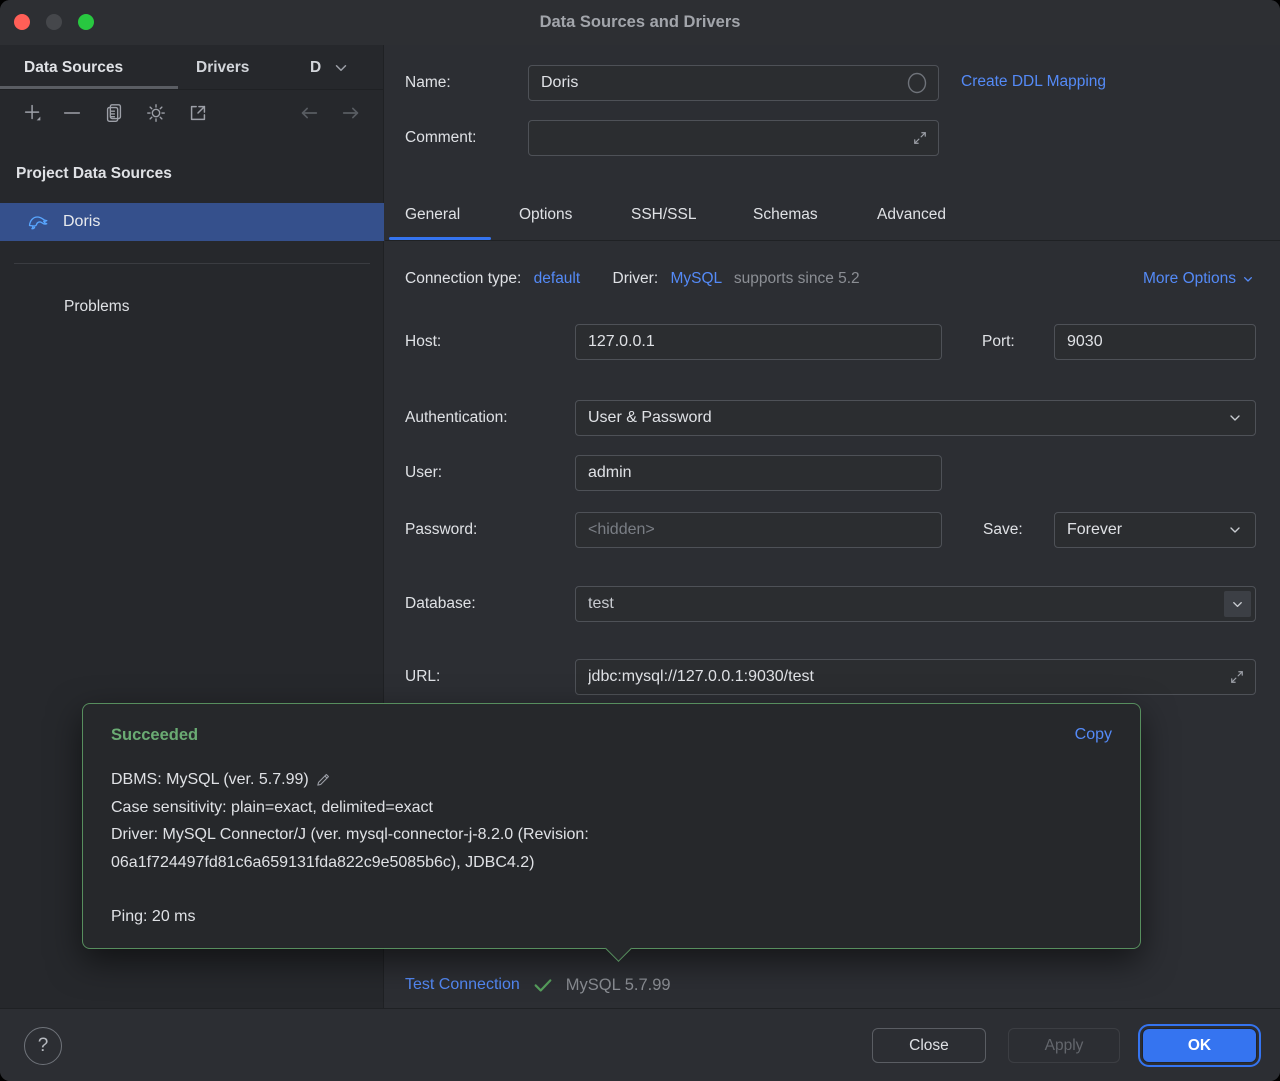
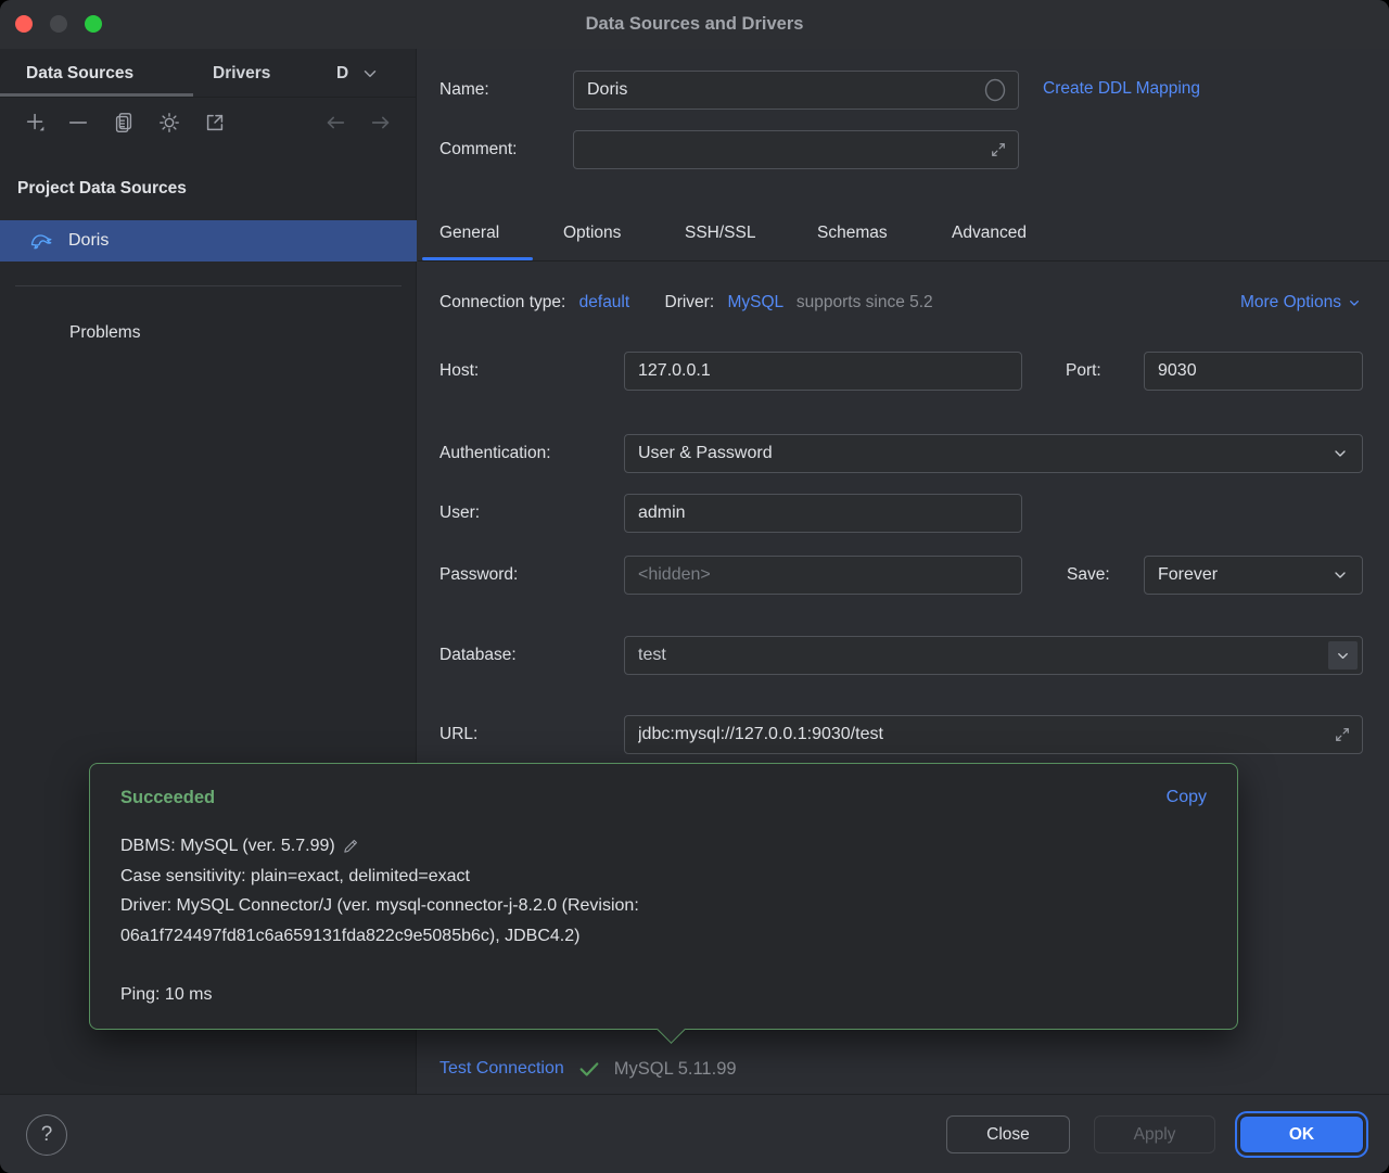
  Data Sources and Drivers
  Data Sources
  Drivers
  D
  Project Data Sources
  Doris
  Problems
  Name:
  Doris
  Create DDL Mapping
  Comment:
  General
  Options
  SSH/SSL
  Schemas
  Advanced
  Connection type: default Driver: MySQL supports since 5.2
  More Options
  Host:
  127.0.0.1
  Port:
  9030
  Authentication:
  User & Password
  User:
  admin
  Password:
  <hidden>
  Save:
  Forever
  Database:
  test
  URL:
  jdbc:mysql://127.0.0.1:9030/test
  Test Connection
- MySQL 5.7.99
+ MySQL 5.11.99
  Succeeded
  Copy
  DBMS: MySQL (ver. 5.7.99)
  Case sensitivity: plain=exact, delimited=exact
  Driver: MySQL Connector/J (ver. mysql-connector-j-8.2.0 (Revision:
  06a1f724497fd81c6a659131fda822c9e5085b6c), JDBC4.2)
- Ping: 20 ms
+ Ping: 10 ms
  ?
  Close
  Apply
  OK
